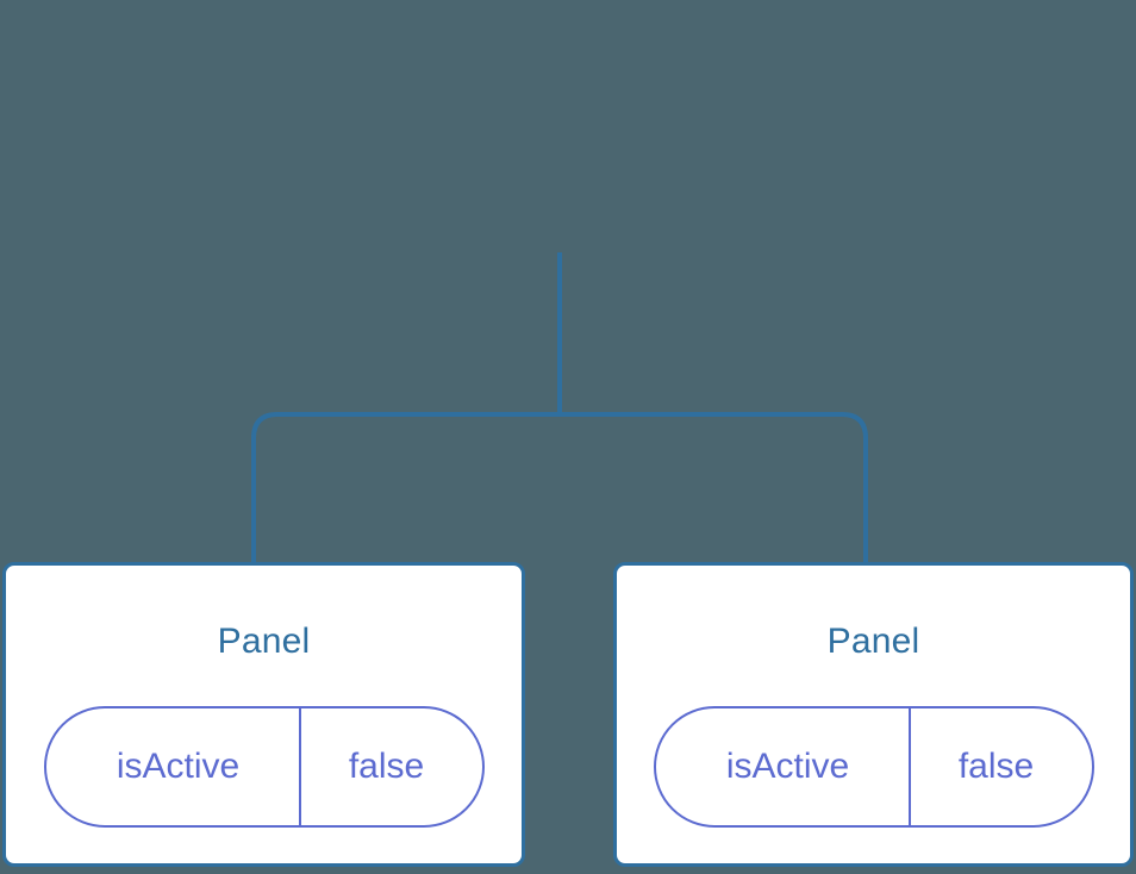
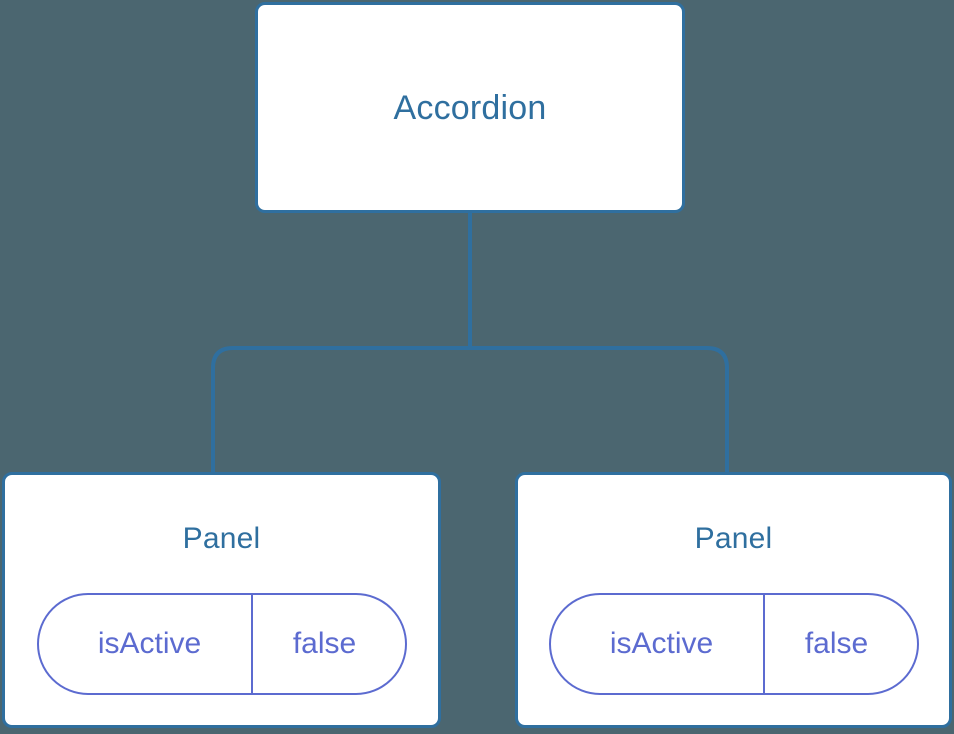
+ Accordion
  Panel
  isActive
  false
  Panel
  isActive
  false
